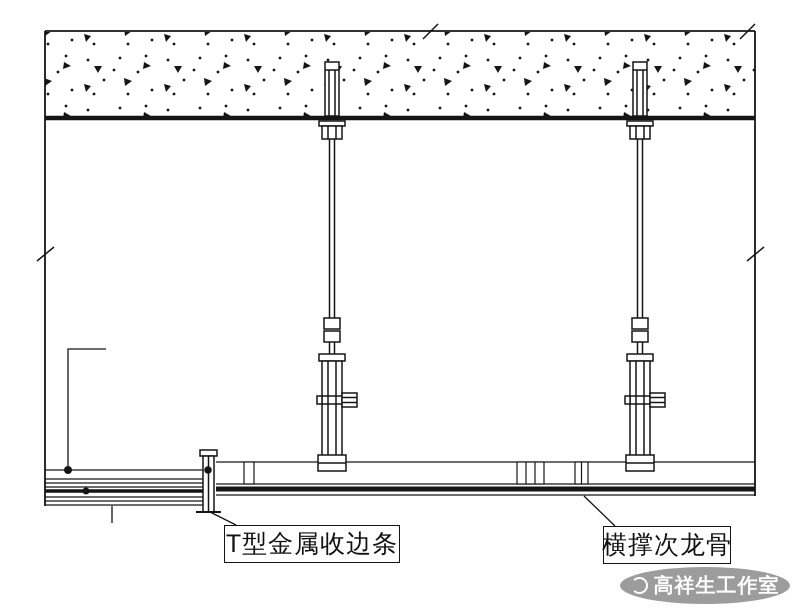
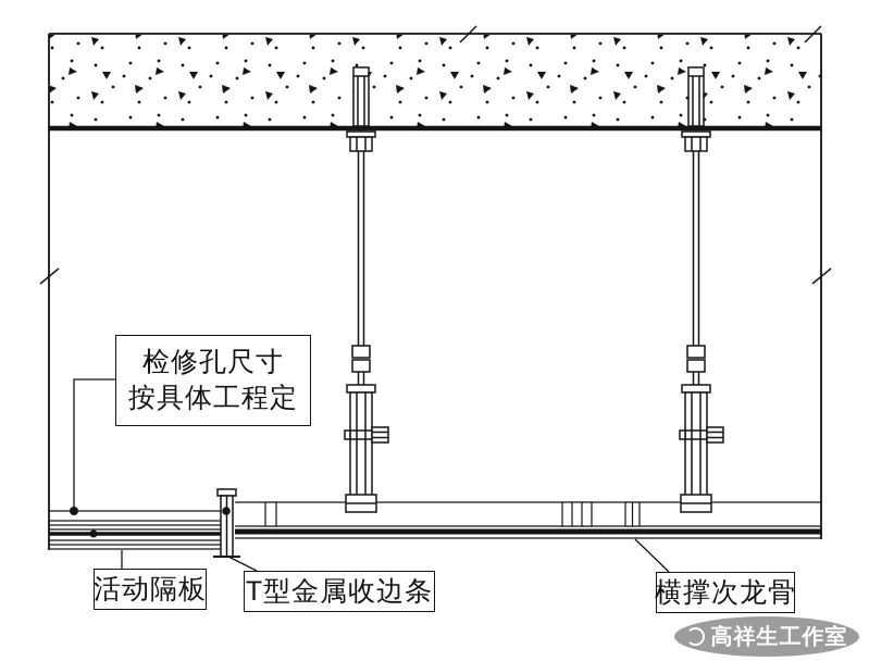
+ 检修孔尺寸
+ 按具体工程定
+ 活动隔板
  T型金属收边条
  横撑次龙骨
  高祥生工作室
